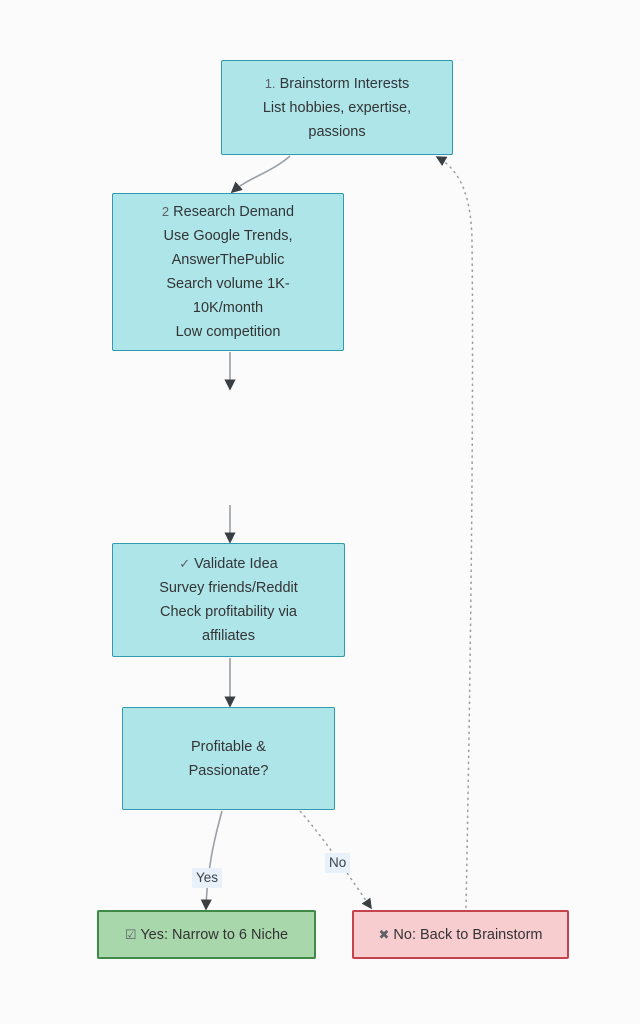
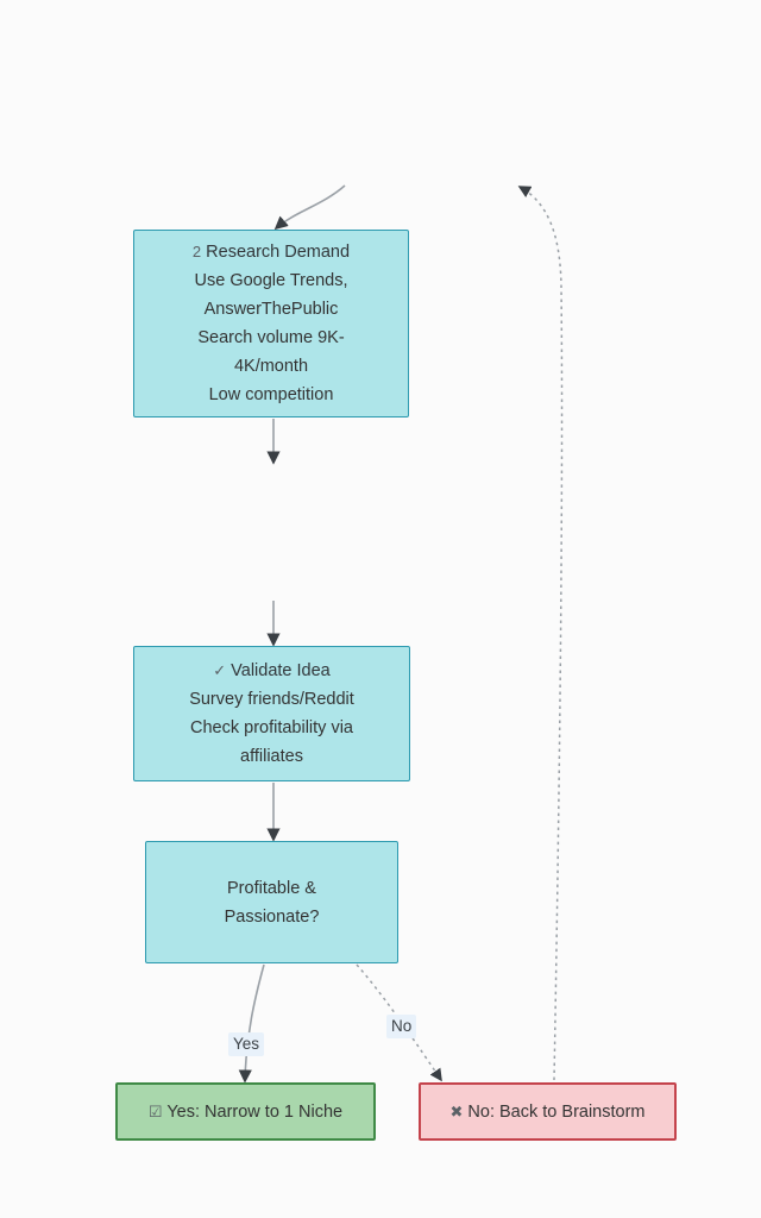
- 1. Brainstorm Interests
- List hobbies, expertise,
- passions
  2 Research Demand
  Use Google Trends,
  AnswerThePublic
- Search volume 1K-
+ Search volume 9K-
- 10K/month
+ 4K/month
  Low competition
  ✓ Validate Idea
  Survey friends/Reddit
  Check profitability via
  affiliates
  Profitable &
  Passionate?
- ☑ Yes: Narrow to 6 Niche
+ ☑ Yes: Narrow to 1 Niche
  ✖ No: Back to Brainstorm
  Yes
  No
